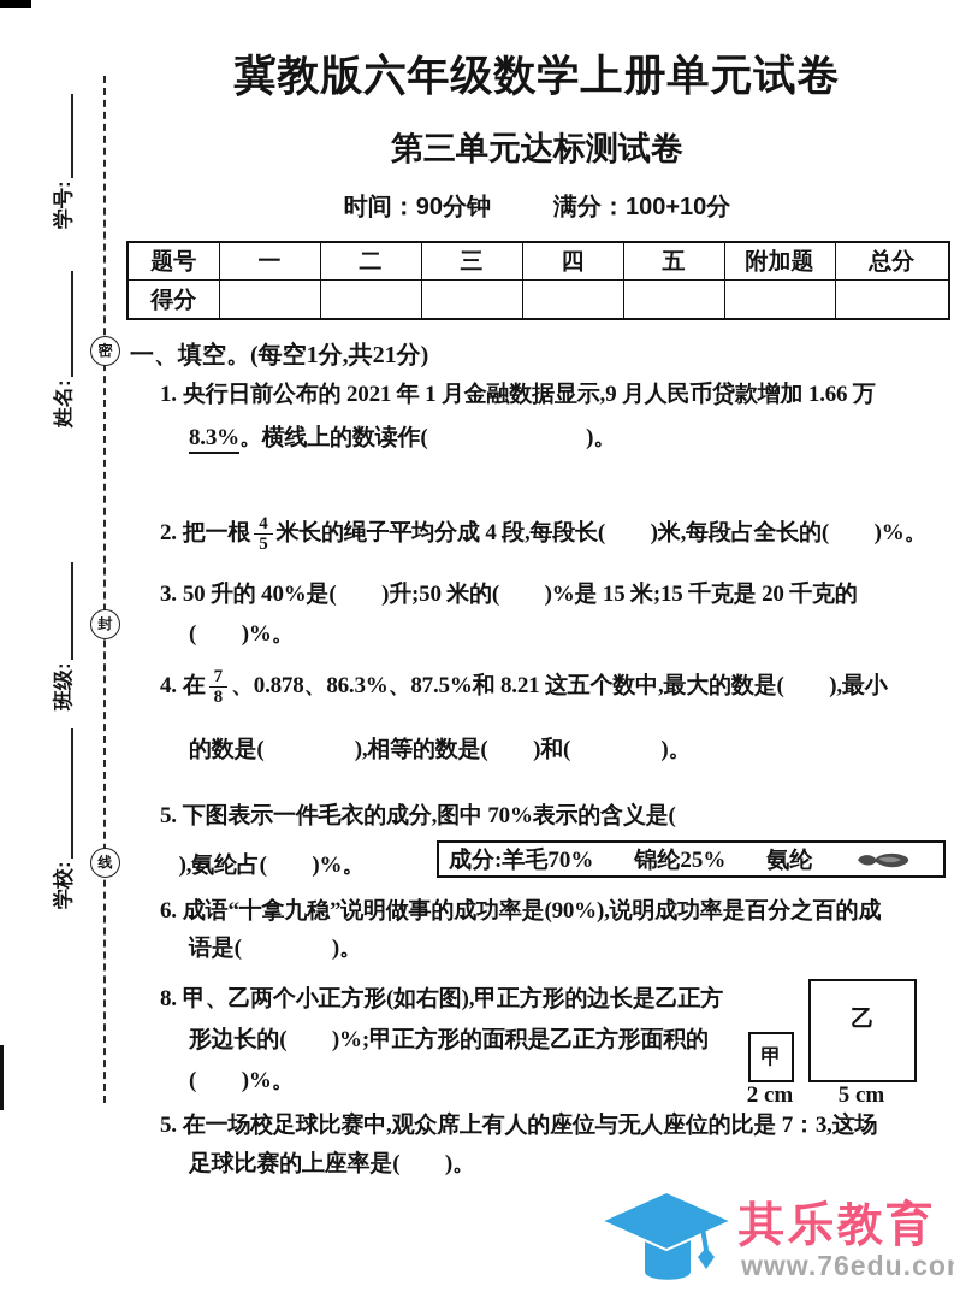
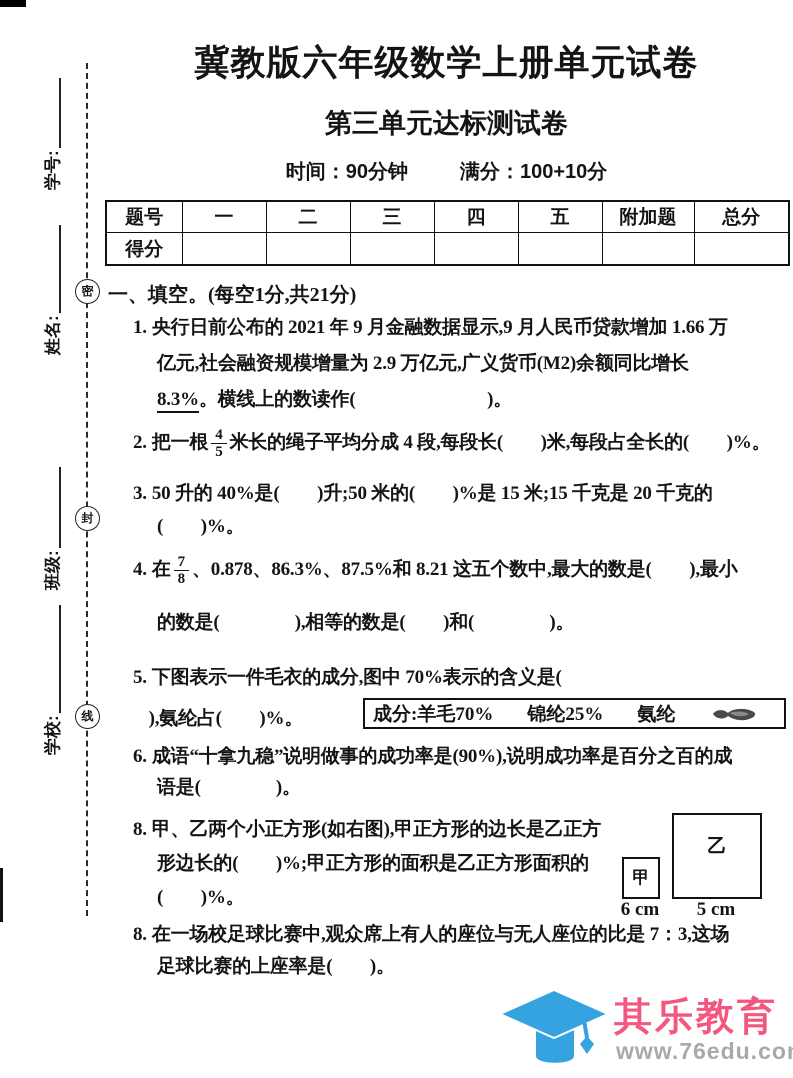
  密
  封
  线
  冀教版六年级数学上册单元试卷
  第三单元达标测试卷
  时间：90分钟
  满分：100+10分
  题号	一	二	三	四	五	附加题	总分
  得分
  一、填空。(每空1分,共21分)
- 1. 央行日前公布的 2021 年 1 月金融数据显示,9 月人民币贷款增加 1.66 万
+ 1. 央行日前公布的 2021 年 9 月金融数据显示,9 月人民币贷款增加 1.66 万
+ 亿元,社会融资规模增量为 2.9 万亿元,广义货币(M2)余额同比增长
  8.3%。横线上的数读作( )。
  2. 把一根
  4
  5
  米长的绳子平均分成 4 段,每段长( )米,每段占全长的( )%。
  3. 50 升的 40%是( )升;50 米的( )%是 15 米;15 千克是 20 千克的
  ( )%。
  4. 在
  7
  8
  、0.878、86.3%、87.5%和 8.21 这五个数中,最大的数是( ),最小
  的数是( ),相等的数是( )和( )。
  5. 下图表示一件毛衣的成分,图中 70%表示的含义是(
  ),氨纶占( )%。
  6. 成语“十拿九稳”说明做事的成功率是(90%),说明成功率是百分之百的成
  语是( )。
  8. 甲、乙两个小正方形(如右图),甲正方形的边长是乙正方
  形边长的( )%;甲正方形的面积是乙正方形面积的
  ( )%。
- 5. 在一场校足球比赛中,观众席上有人的座位与无人座位的比是 7：3,这场
+ 8. 在一场校足球比赛中,观众席上有人的座位与无人座位的比是 7：3,这场
  足球比赛的上座率是( )。
  成分:羊毛70%
  锦纶25%
  氨纶
  乙
  甲
- 2 cm
+ 6 cm
  5 cm
  其乐教育
  www.76edu.co
